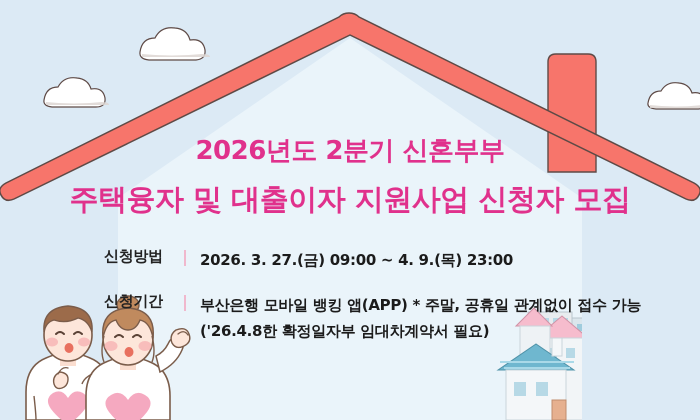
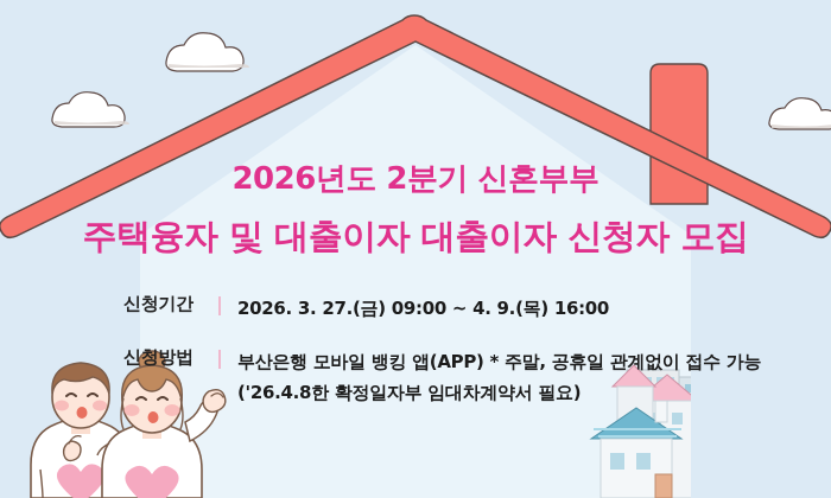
  2026년도 2분기 신혼부부
- 주택융자 및 대출이자 지원사업 신청자 모집
+ 주택융자 및 대출이자 대출이자 신청자 모집
- 신청방법
+ 신청기간
- 2026. 3. 27.(금) 09:00 ~ 4. 9.(목) 23:00
+ 2026. 3. 27.(금) 09:00 ~ 4. 9.(목) 16:00
- 신청기간
+ 신청방법
  부산은행 모바일 뱅킹 앱(APP) * 주말, 공휴일 관계없이 접수 가능
  ('26.4.8한 확정일자부 임대차계약서 필요)
